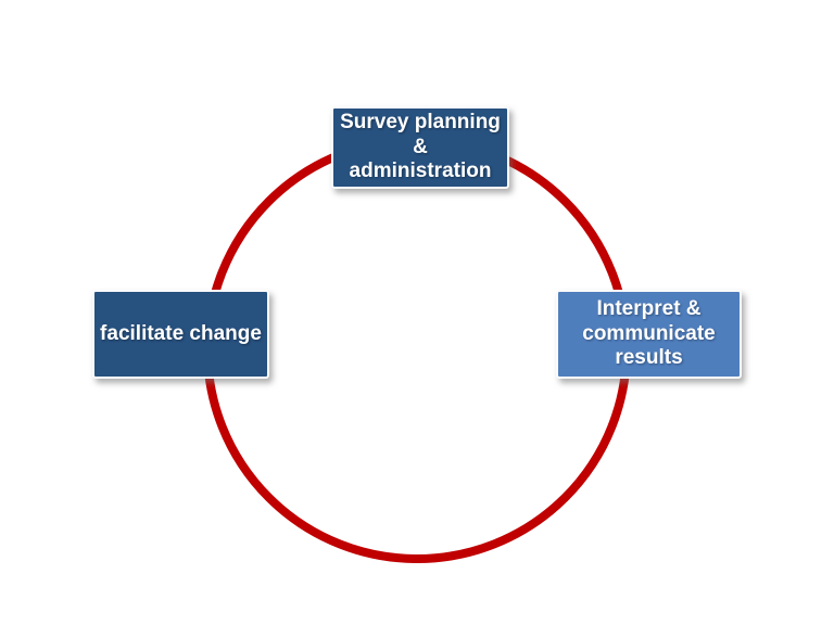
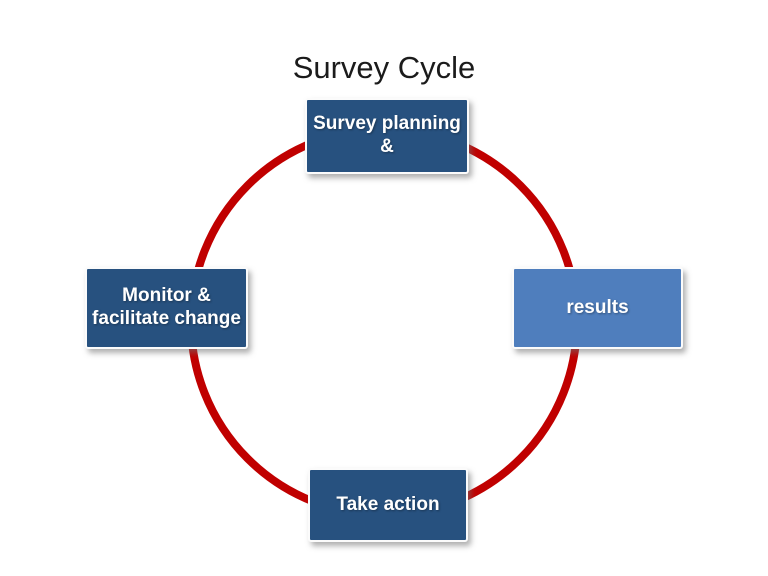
+ Survey Cycle
  Survey planning &
- administration
- Interpret &
- communicate
  results
+ Take action
+ Monitor &
  facilitate change
